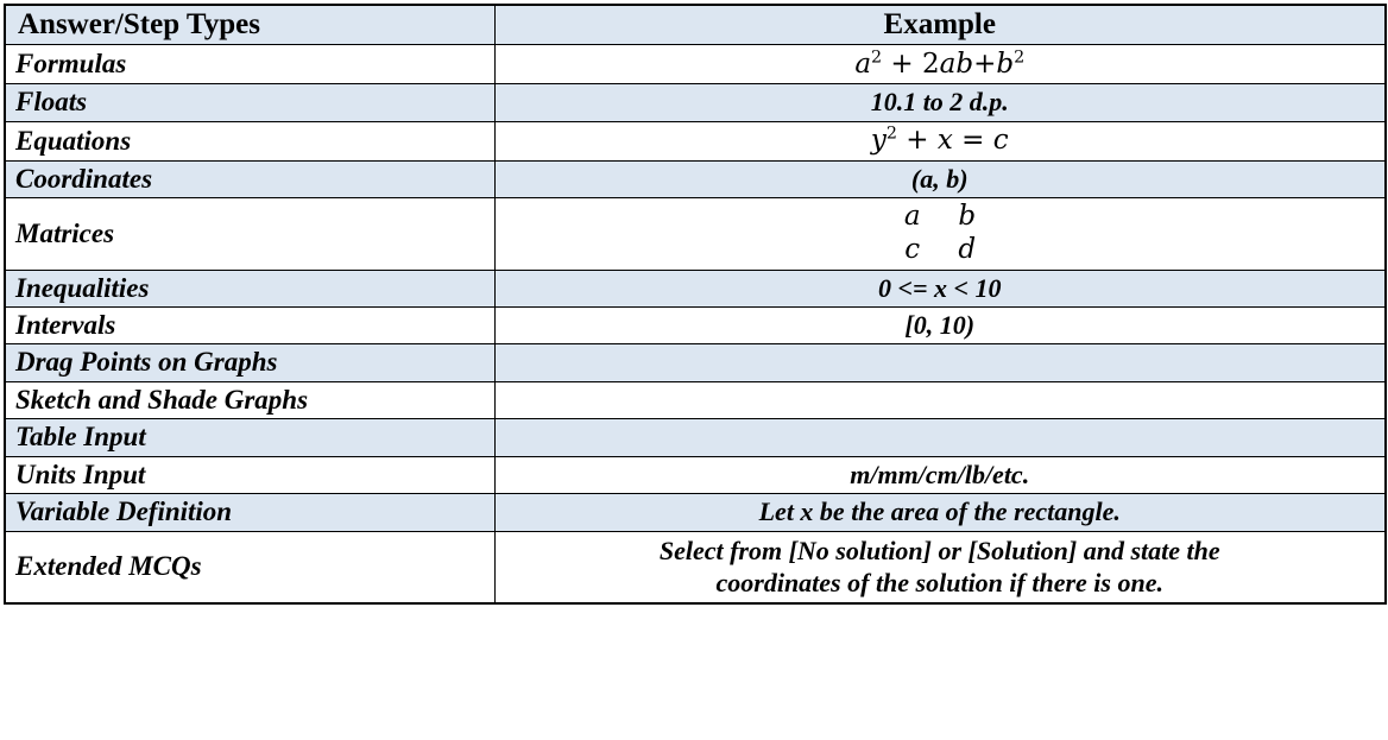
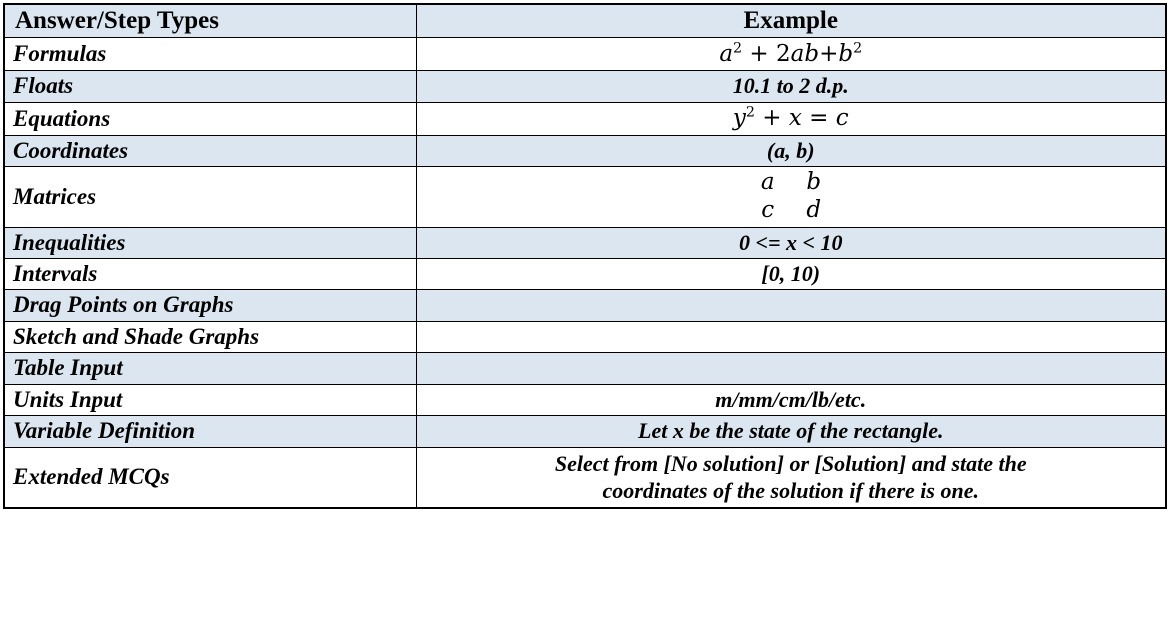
  Answer/Step Types	Example
  Formulas	a2 + 2ab+b2
  Floats	10.1 to 2 d.p.
  Equations	y2 + x = c
  Coordinates	(a, b)
  Matrices	a b c d
  Inequalities	0 <= x < 10
  Intervals	[0, 10)
  Drag Points on Graphs
  Sketch and Shade Graphs
  Table Input
  Units Input	m/mm/cm/lb/etc.
- Variable Definition	Let x be the area of the rectangle.
+ Variable Definition	Let x be the state of the rectangle.
  Extended MCQs	Select from [No solution] or [Solution] and state the coordinates of the solution if there is one.
